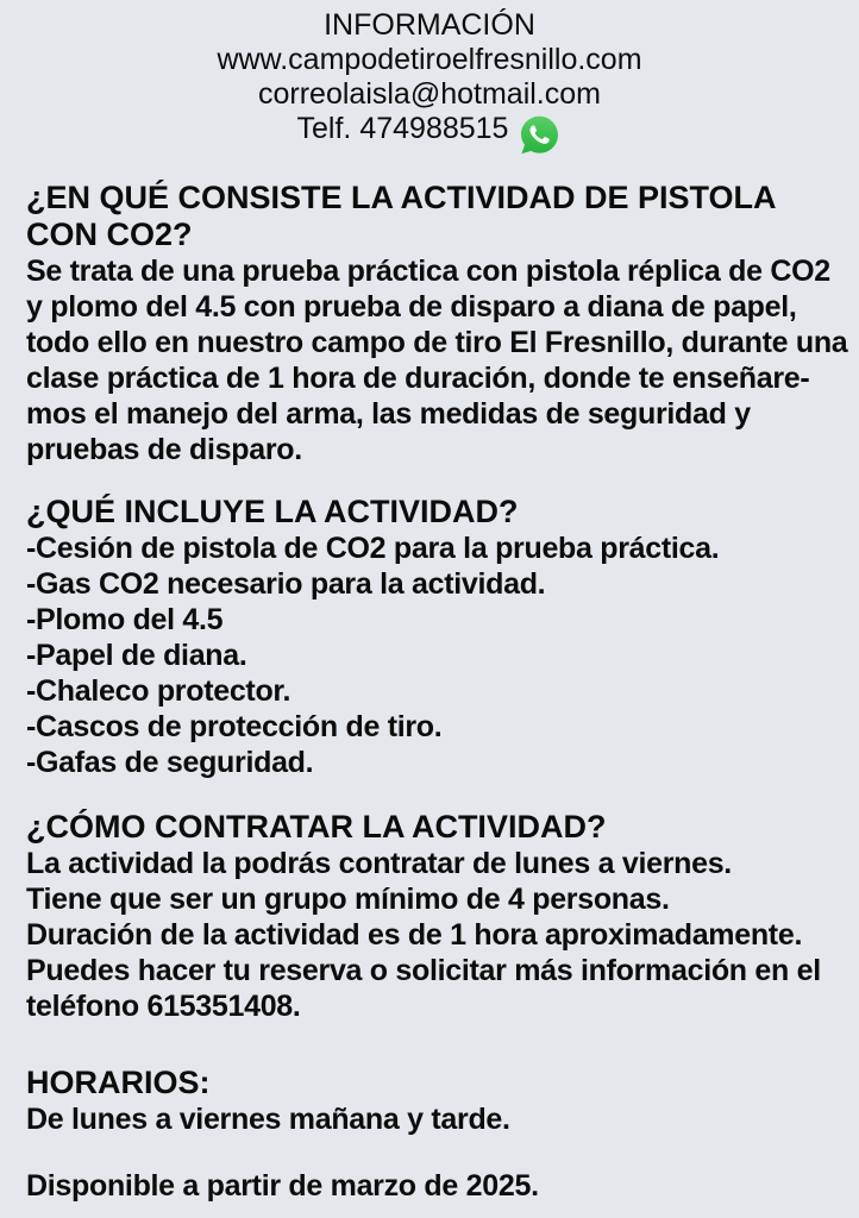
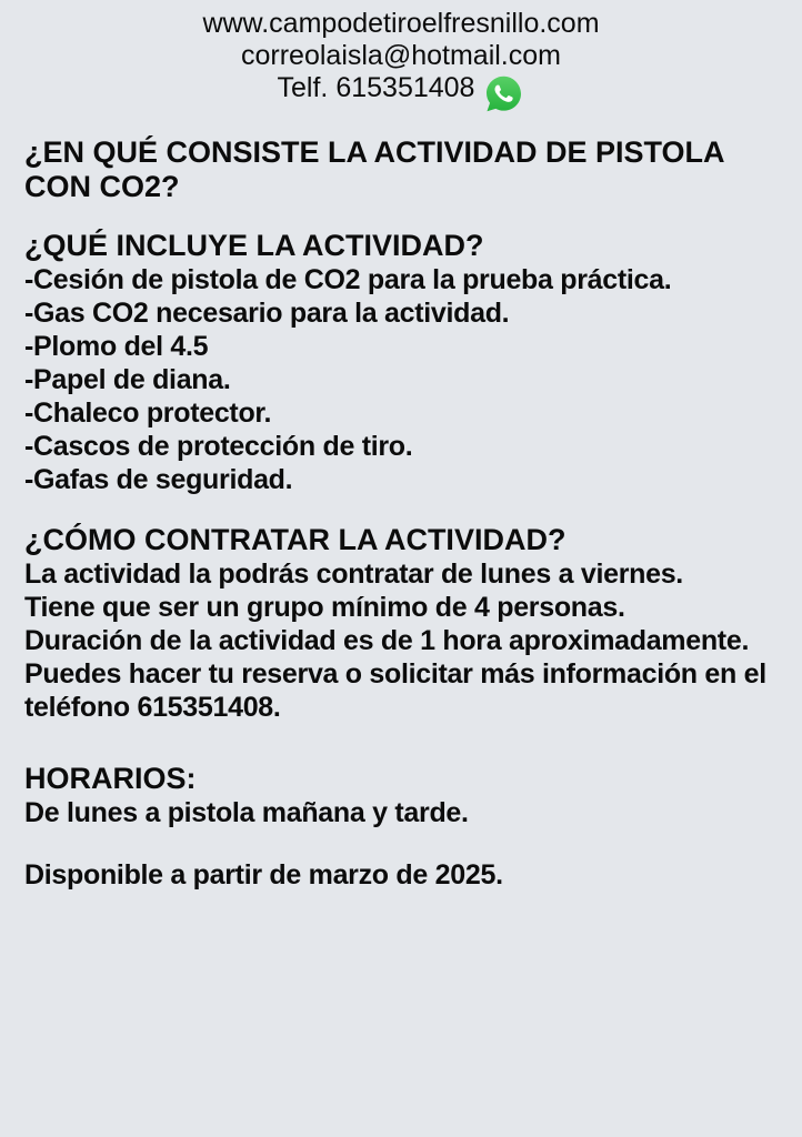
- INFORMACIÓN
  www.campodetiroelfresnillo.com
  correolaisla@hotmail.com
- Telf. 474988515
+ Telf. 615351408
  ¿EN QUÉ CONSISTE LA ACTIVIDAD DE PISTOLA
  CON CO2?
- Se trata de una prueba práctica con pistola réplica de CO2
- y plomo del 4.5 con prueba de disparo a diana de papel,
- todo ello en nuestro campo de tiro El Fresnillo, durante una
- clase práctica de 1 hora de duración, donde te enseñare-
- mos el manejo del arma, las medidas de seguridad y
- pruebas de disparo.
  ¿QUÉ INCLUYE LA ACTIVIDAD?
  -Cesión de pistola de CO2 para la prueba práctica.
  -Gas CO2 necesario para la actividad.
  -Plomo del 4.5
  -Papel de diana.
  -Chaleco protector.
  -Cascos de protección de tiro.
  -Gafas de seguridad.
  ¿CÓMO CONTRATAR LA ACTIVIDAD?
  La actividad la podrás contratar de lunes a viernes.
  Tiene que ser un grupo mínimo de 4 personas.
  Duración de la actividad es de 1 hora aproximadamente.
  Puedes hacer tu reserva o solicitar más información en el
  teléfono 615351408.
  HORARIOS:
- De lunes a viernes mañana y tarde.
+ De lunes a pistola mañana y tarde.
  Disponible a partir de marzo de 2025.
